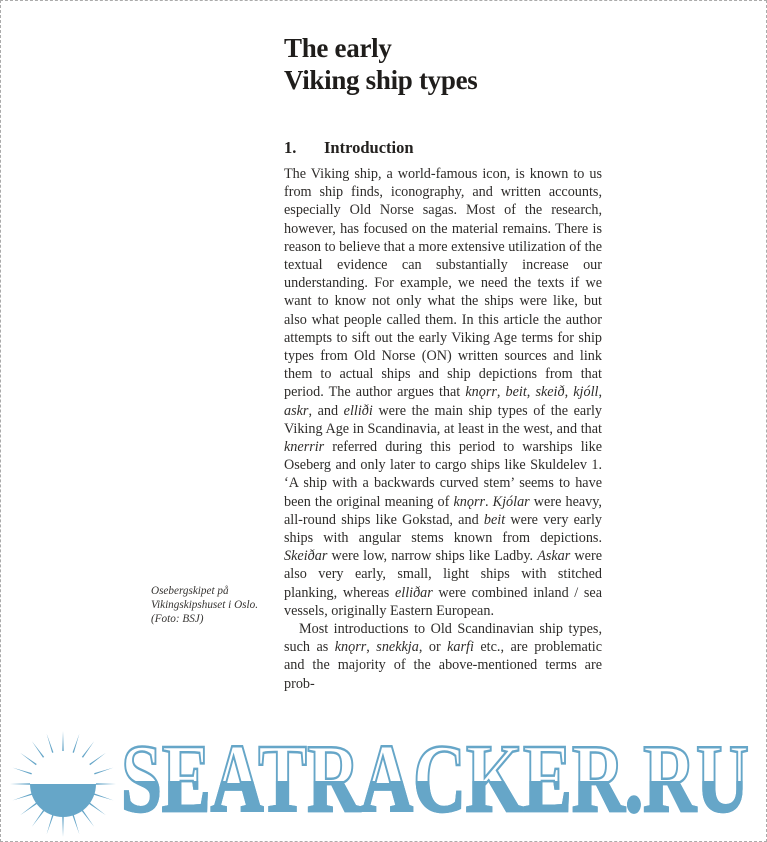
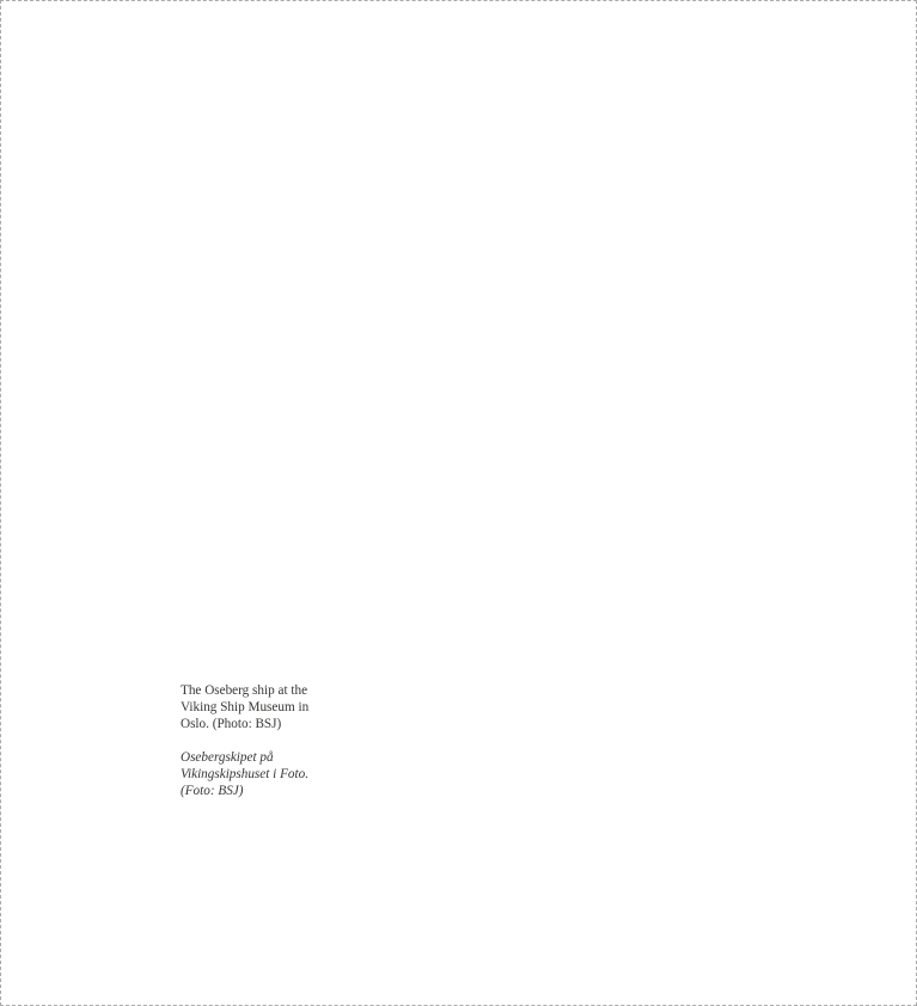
+ The Oseberg ship at the Viking Ship Museum in Oslo. (Photo: BSJ)
- Osebergskipet på Vikingskipshuset i Oslo. (Foto: BSJ)
+ Osebergskipet på Vikingskipshuset i Foto. (Foto: BSJ)
- The early
- Viking ship types
- 1. Introduction
- The Viking ship, a world-famous icon, is known to us from ship finds, iconography, and written accounts, especially Old Norse sagas. Most of the research, however, has focused on the material remains. There is reason to believe that a more extensive utilization of the textual evidence can substantially increase our understanding. For example, we need the texts if we want to know not only what the ships were like, but also what people called them. In this article the author attempts to sift out the early Viking Age terms for ship types from Old Norse (ON) written sources and link them to actual ships and ship depictions from that period. The author argues that knǫrr, beit, skeið, kjóll, askr, and elliði were the main ship types of the early Viking Age in Scandinavia, at least in the west, and that knerrir referred during this period to warships like Oseberg and only later to cargo ships like Skuldelev 1. ‘A ship with a backwards curved stem’ seems to have been the original meaning of knǫrr. Kjólar were heavy, all-round ships like Gokstad, and beit were very early ships with angular stems known from depictions. Skeiðar were low, narrow ships like Ladby. Askar were also very early, small, light ships with stitched planking, whereas elliðar were combined inland / sea vessels, originally Eastern European.
- Most introductions to Old Scandinavian ship types, such as knǫrr, snekkja, or karfi etc., are problematic and the majority of the above-mentioned terms are prob-
- SEATRACKER.RU
